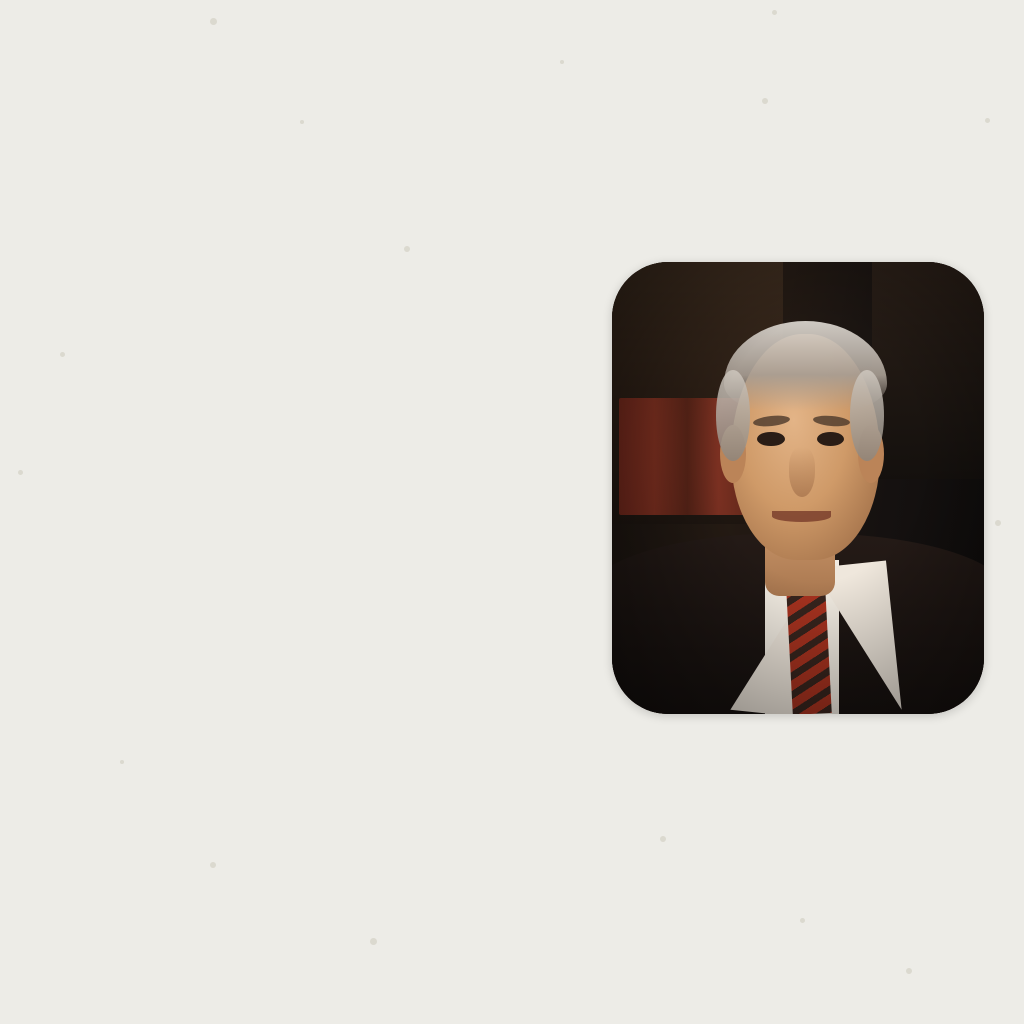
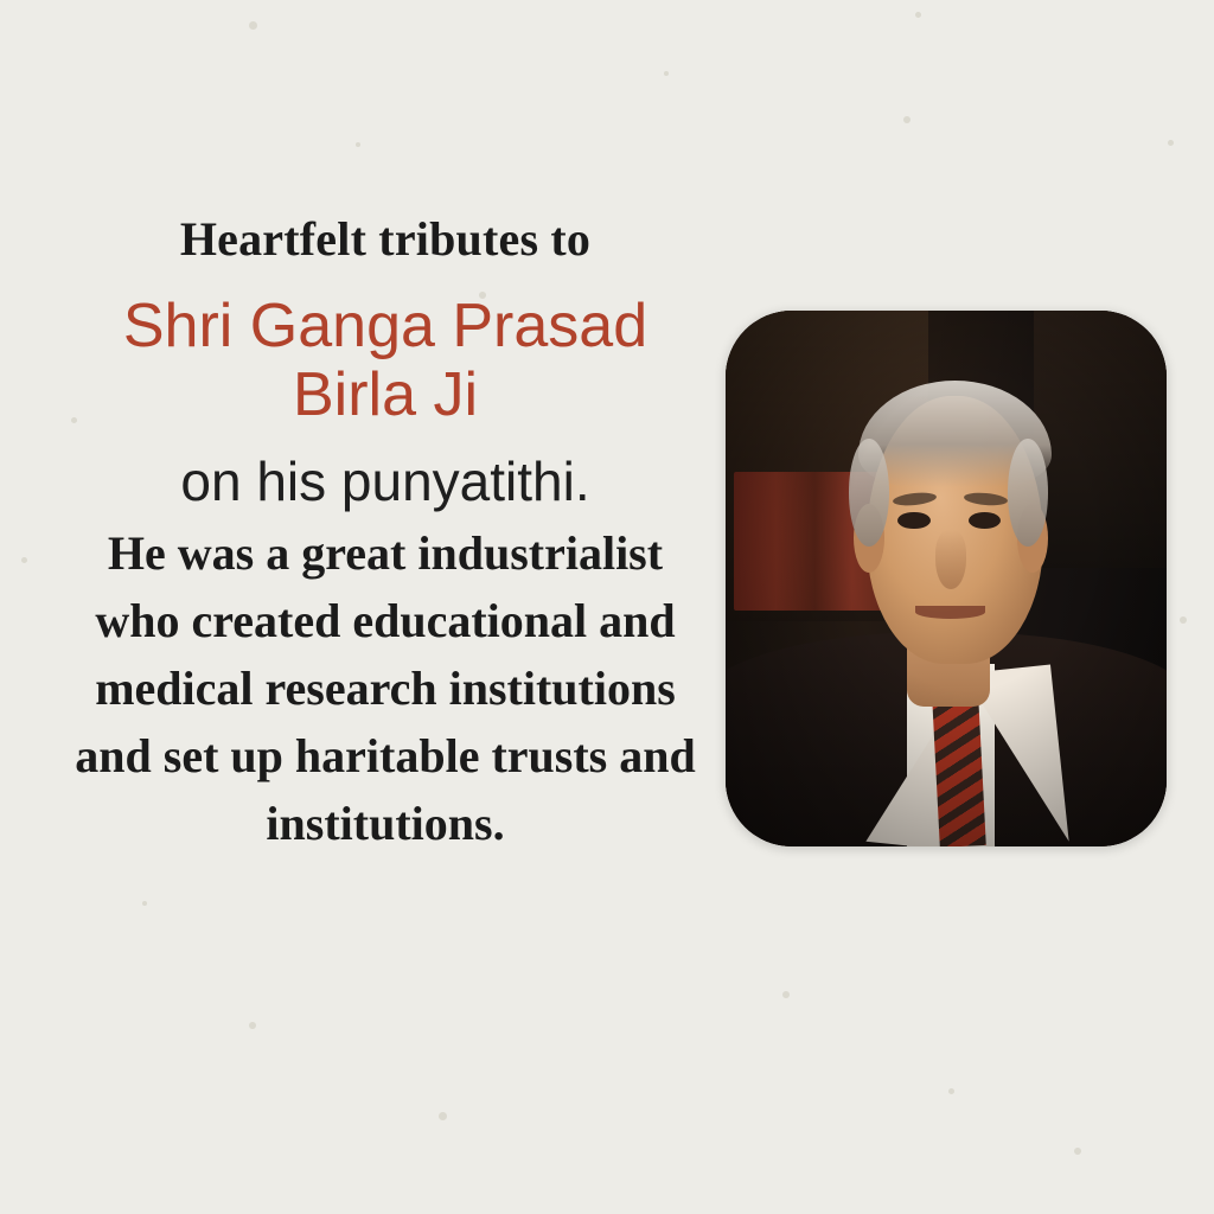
+ Heartfelt tributes to
+ Shri Ganga Prasad Birla Ji
+ on his punyatithi.
+ He was a great industrialist who created educational and medical research institutions and set up haritable trusts and institutions.
